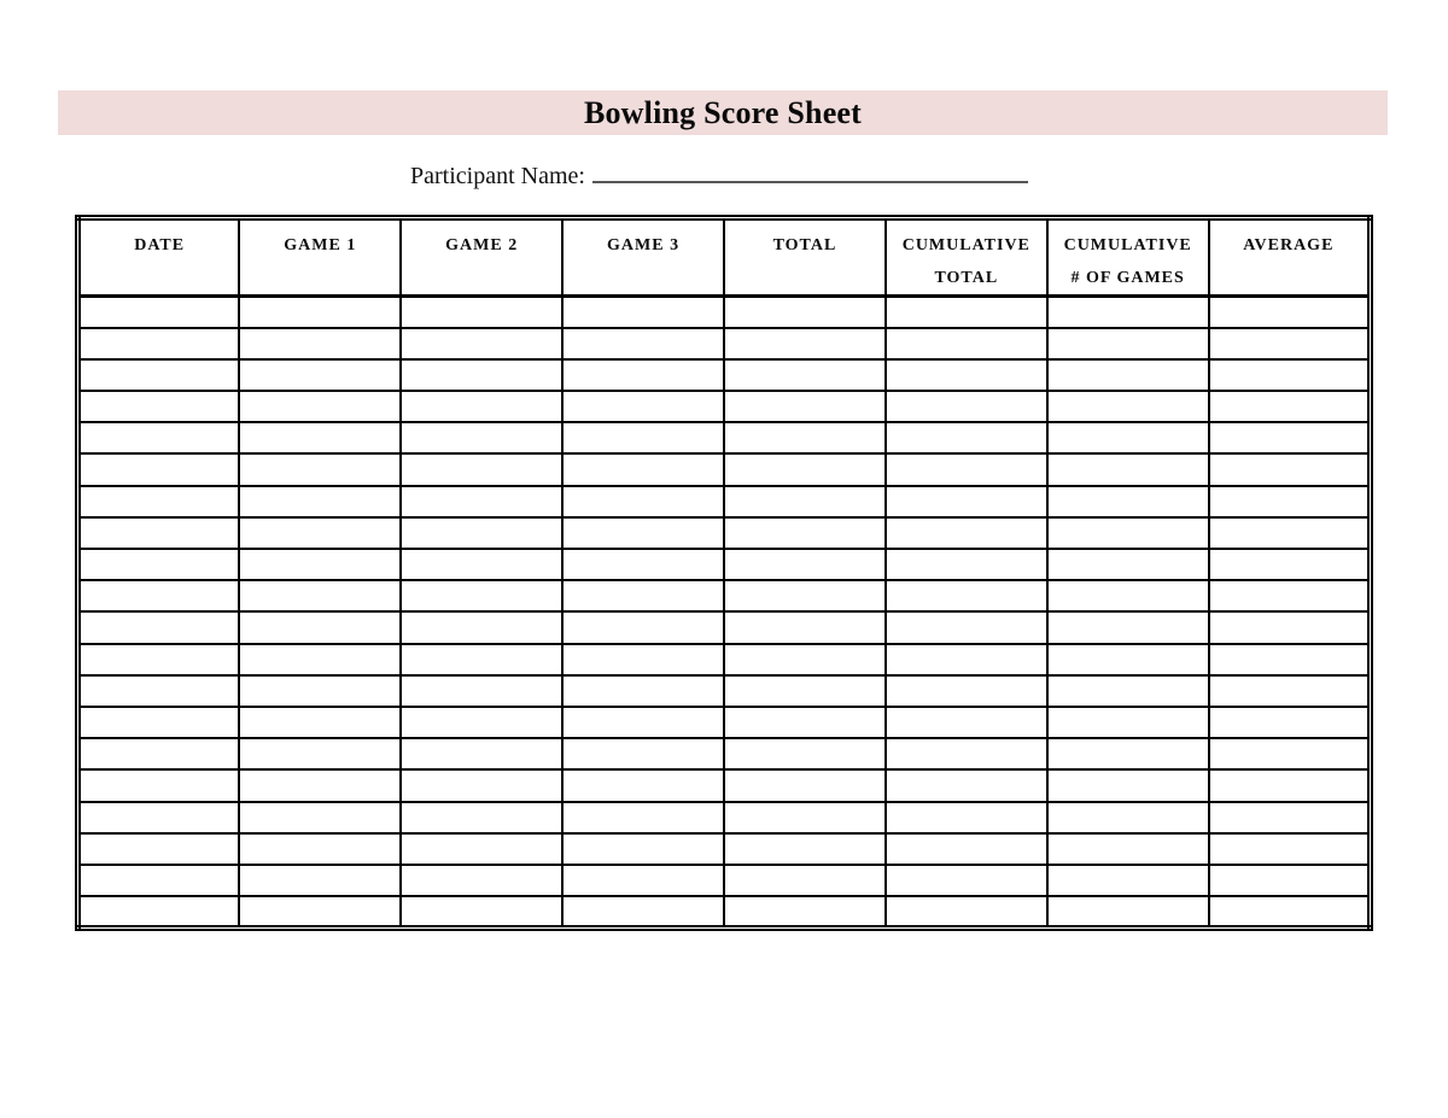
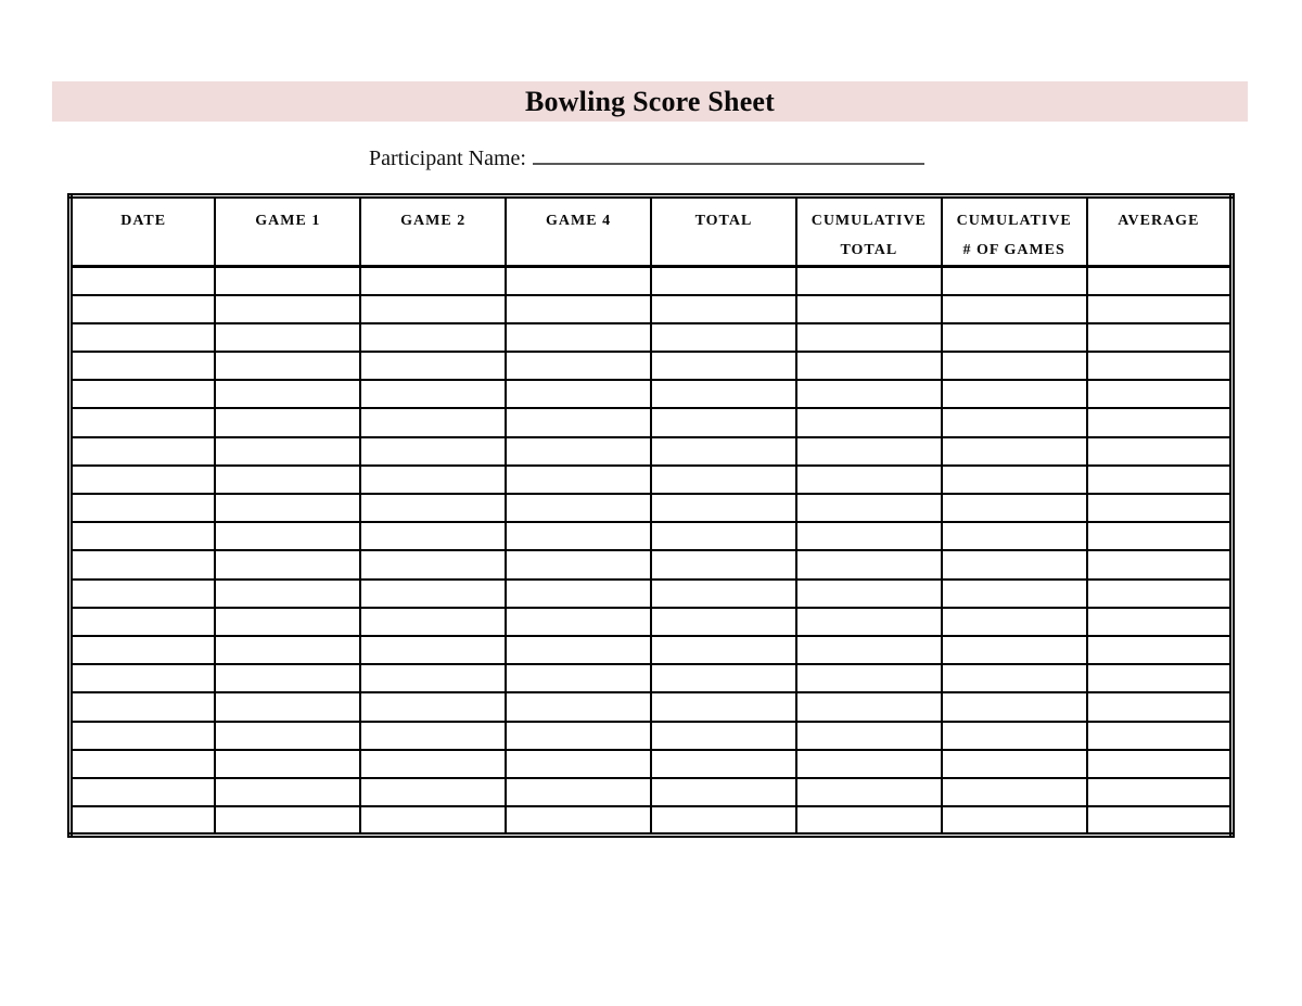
  Bowling Score Sheet
  Participant Name:
- DATE	GAME 1	GAME 2	GAME 3	TOTAL	CUMULATIVE TOTAL	CUMULATIVE # OF GAMES	AVERAGE
+ DATE	GAME 1	GAME 2	GAME 4	TOTAL	CUMULATIVE TOTAL	CUMULATIVE # OF GAMES	AVERAGE
